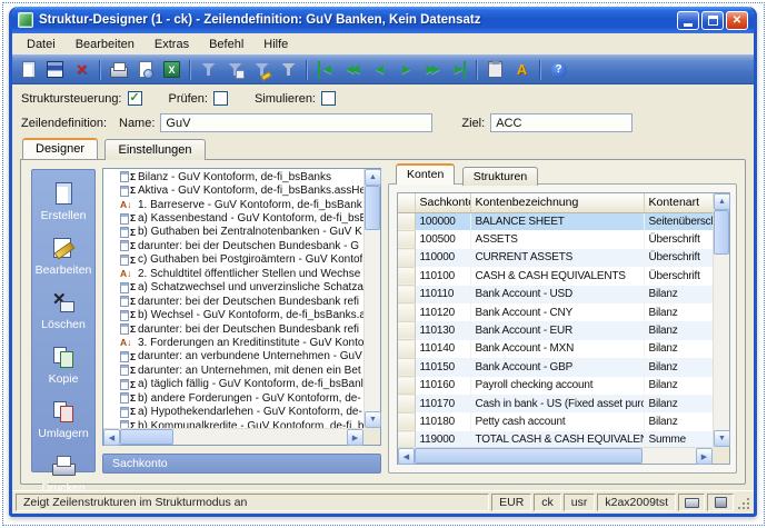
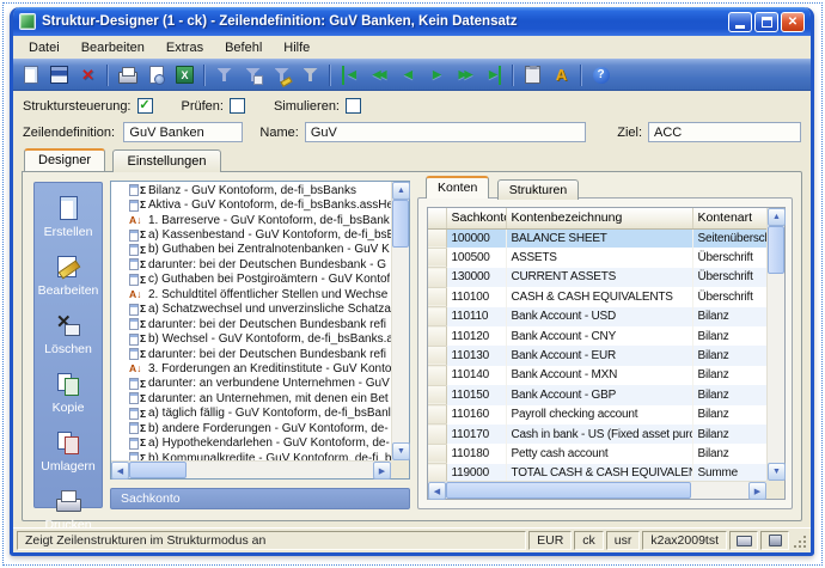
  Struktur-Designer (1 - ck) - Zeilendefinition: GuV Banken, Kein Datensatz
  ✕
  Datei
  Bearbeiten
  Extras
  Befehl
  Hilfe
  Struktursteuerung:
  Prüfen:
  Simulieren:
  Zeilendefinition:
+ GuV Banken
  Name:
  GuV
  Ziel:
  ACC
  Designer Einstellungen
  Erstellen
  Bearbeiten
  Löschen
  Kopie
  Umlagern
  Drucken
  Σ
  Bilanz - GuV Kontoform, de-fi_bsBanks
  Σ
  Aktiva - GuV Kontoform, de-fi_bsBanks.assH
  A↓
  1. Barreserve - GuV Kontoform, de-fi_bsBank
  Σ
  a) Kassenbestand - GuV Kontoform, de-fi_bs
  Σ
  b) Guthaben bei Zentralnotenbanken - GuV K
  Σ
  darunter: bei der Deutschen Bundesbank - G
  Σ
  c) Guthaben bei Postgiroämtern - GuV Kontof
  A↓
  2. Schuldtitel öffentlicher Stellen und Wechse
  Σ
  a) Schatzwechsel und unverzinsliche Schatza
  Σ
  darunter: bei der Deutschen Bundesbank refi
  Σ
  b) Wechsel - GuV Kontoform, de-fi_bsBanks.
  Σ
  darunter: bei der Deutschen Bundesbank refi
  A↓
  3. Forderungen an Kreditinstitute - GuV Konto
  Σ
  darunter: an verbundene Unternehmen - GuV
  Σ
  darunter: an Unternehmen, mit denen ein Bet
  Σ
  a) täglich fällig - GuV Kontoform, de-fi_bsBanl
  Σ
  b) andere Forderungen - GuV Kontoform, de-
  Σ
  a) Hypothekendarlehen - GuV Kontoform, de-
  Σ
  b) Kommunalkredite - GuV Kontoform, de-fi_b
  Sachkonto
  Konten Strukturen
  	Sachkont	Kontenbezeichnung	Kontenart
  	100000	BALANCE SHEET	Seitenübersc
  	100500	ASSETS	Überschrift
- 	110000	CURRENT ASSETS	Überschrift
+ 	130000	CURRENT ASSETS	Überschrift
  	110100	CASH & CASH EQUIVALENTS	Überschrift
  	110110	Bank Account - USD	Bilanz
  	110120	Bank Account - CNY	Bilanz
  	110130	Bank Account - EUR	Bilanz
  	110140	Bank Account - MXN	Bilanz
  	110150	Bank Account - GBP	Bilanz
  	110160	Payroll checking account	Bilanz
  	110170	Cash in bank - US (Fixed asset pur	Bilanz
  	110180	Petty cash account	Bilanz
  	119000	TOTAL CASH & CASH EQUIVALE	Summe
  Zeigt Zeilenstrukturen im Strukturmodus an
  EUR
  ck
  usr
  k2ax2009tst
